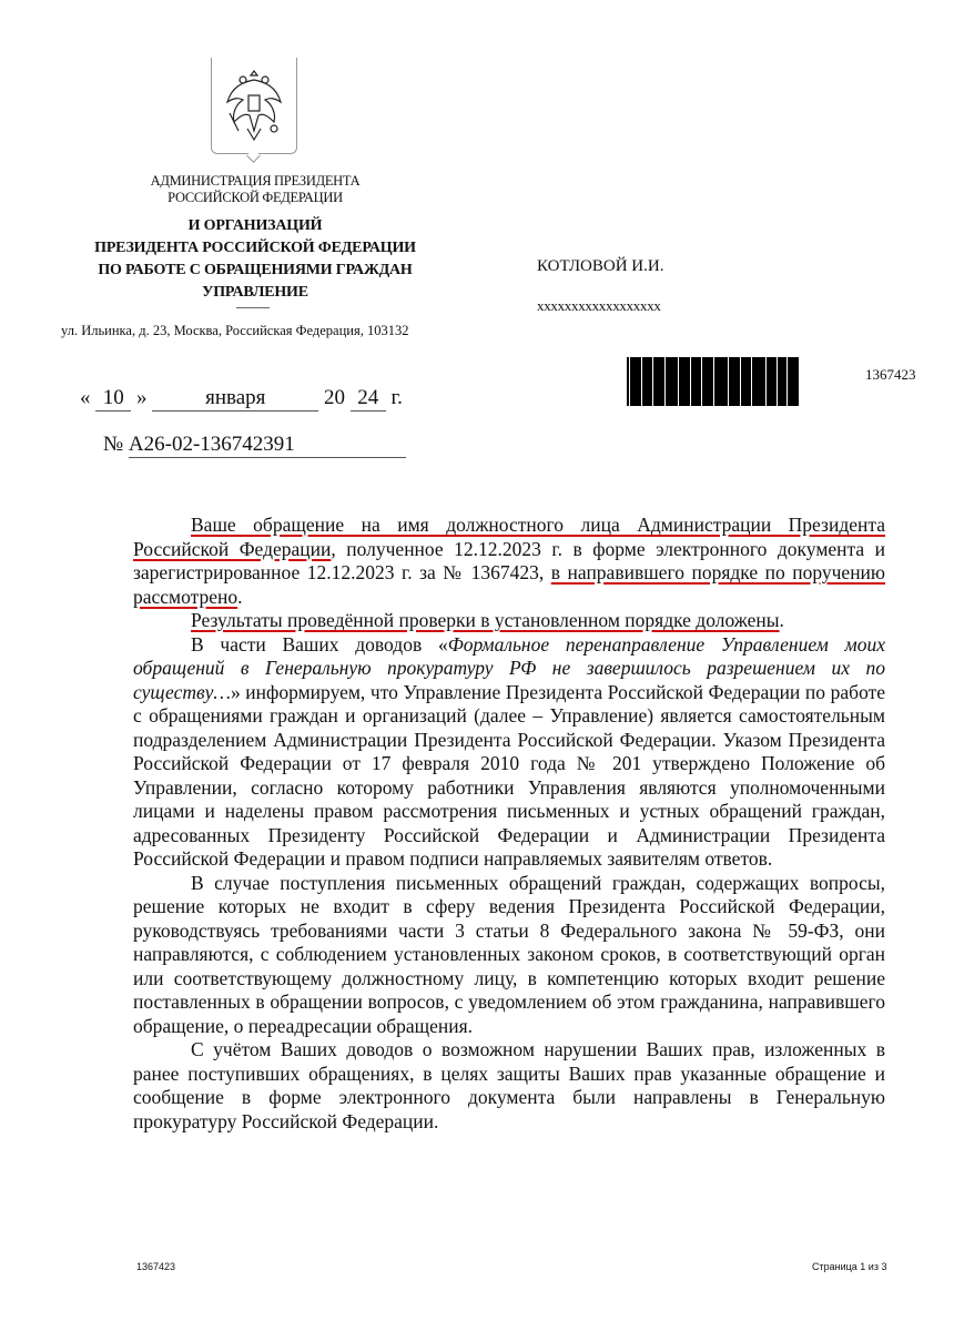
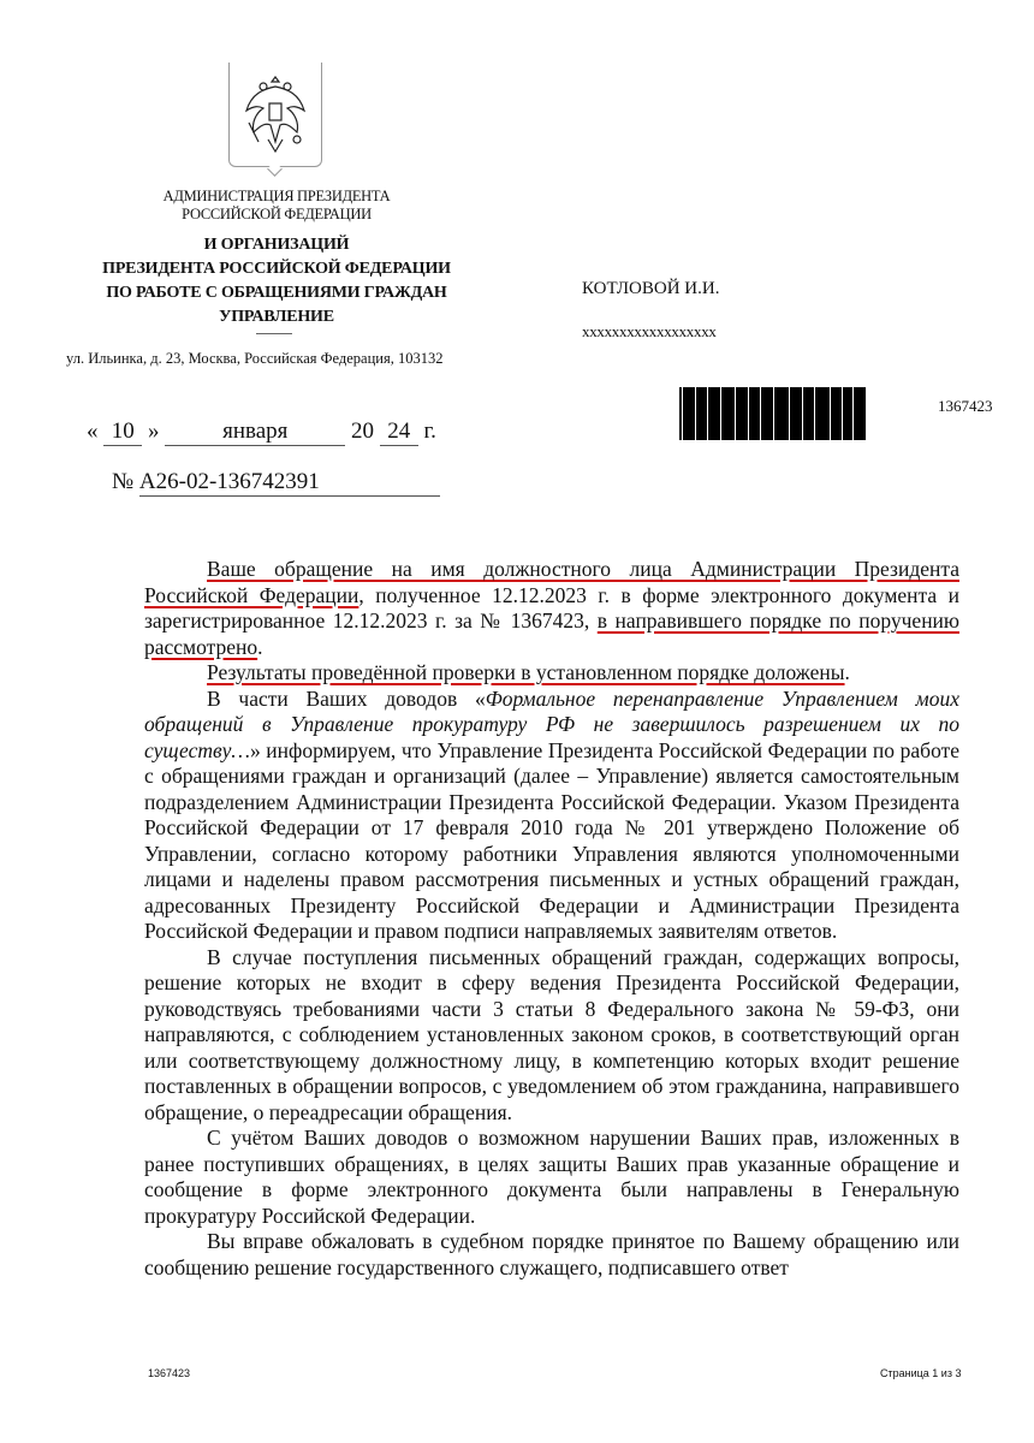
  АДМИНИСТРАЦИЯ ПРЕЗИДЕНТА
  РОССИЙСКОЙ ФЕДЕРАЦИИ
  И ОРГАНИЗАЦИЙ
  ПРЕЗИДЕНТА РОССИЙСКОЙ ФЕДЕРАЦИИ
  ПО РАБОТЕ С ОБРАЩЕНИЯМИ ГРАЖДАН
  УПРАВЛЕНИЕ
  ул. Ильинка, д. 23, Москва, Российская Федерация, 103132
  « 10 » января 20 24 г.
  № А26-02-136742391
  КОТЛОВОЙ И.И.
  xxxxxxxxxxxxxxxxxx
  1367423
  Ваше обращение на имя должностного лица Администрации Президента Российской Федерации, полученное 12.12.2023 г. в форме электронного документа и зарегистрированное 12.12.2023 г. за № 1367423, в направившего порядке по поручению рассмотрено.
  Результаты проведённой проверки в установленном порядке доложены.
- В части Ваших доводов «Формальное перенаправление Управлением моих обращений в Генеральную прокуратуру РФ не завершилось разрешением их по существу…» информируем, что Управление Президента Российской Федерации по работе с обращениями граждан и организаций (далее – Управление) является самостоятельным подразделением Администрации Президента Российской Федерации. Указом Президента Российской Федерации от 17 февраля 2010 года № 201 утверждено Положение об Управлении, согласно которому работники Управления являются уполномоченными лицами и наделены правом рассмотрения письменных и устных обращений граждан, адресованных Президенту Российской Федерации и Администрации Президента Российской Федерации и правом подписи направляемых заявителям ответов.
+ В части Ваших доводов «Формальное перенаправление Управлением моих обращений в Управление прокуратуру РФ не завершилось разрешением их по существу…» информируем, что Управление Президента Российской Федерации по работе с обращениями граждан и организаций (далее – Управление) является самостоятельным подразделением Администрации Президента Российской Федерации. Указом Президента Российской Федерации от 17 февраля 2010 года № 201 утверждено Положение об Управлении, согласно которому работники Управления являются уполномоченными лицами и наделены правом рассмотрения письменных и устных обращений граждан, адресованных Президенту Российской Федерации и Администрации Президента Российской Федерации и правом подписи направляемых заявителям ответов.
  В случае поступления письменных обращений граждан, содержащих вопросы, решение которых не входит в сферу ведения Президента Российской Федерации, руководствуясь требованиями части 3 статьи 8 Федерального закона № 59-ФЗ, они направляются, с соблюдением установленных законом сроков, в соответствующий орган или соответствующему должностному лицу, в компетенцию которых входит решение поставленных в обращении вопросов, с уведомлением об этом гражданина, направившего обращение, о переадресации обращения.
  С учётом Ваших доводов о возможном нарушении Ваших прав, изложенных в ранее поступивших обращениях, в целях защиты Ваших прав указанные обращение и сообщение в форме электронного документа были направлены в Генеральную прокуратуру Российской Федерации.
+ Вы вправе обжаловать в судебном порядке принятое по Вашему обращению или сообщению решение государственного служащего, подписавшего ответ
  1367423
  Страница 1 из 3
